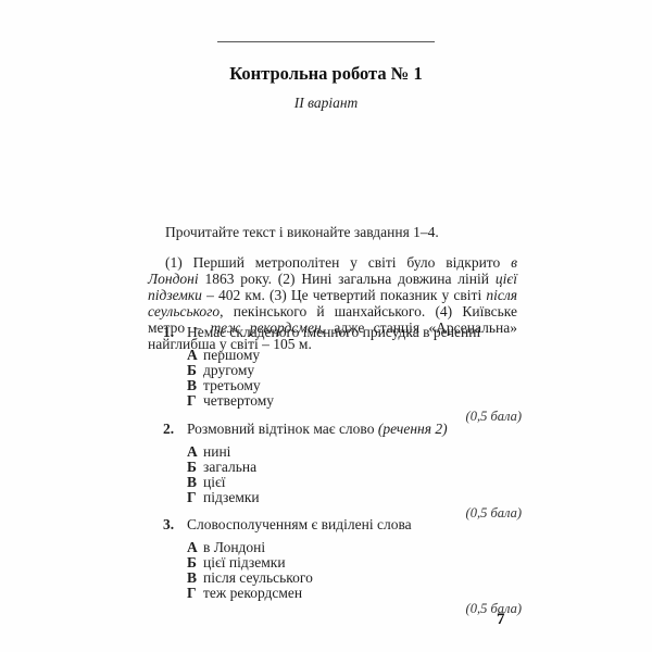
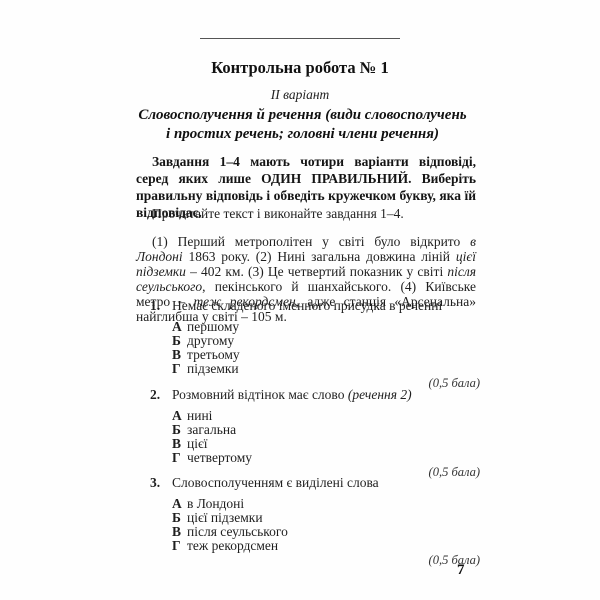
  Контрольна робота № 1
  II варіант
+ Словосполучення й речення (види словосполучень
+ і простих речень; головні члени речення)
+ Завдання 1–4 мають чотири варіанти відповіді, серед яких лише ОДИН ПРАВИЛЬНИЙ. Виберіть правильну відповідь і обведіть кружечком букву, яка їй відповідає.
  Прочитайте текст і виконайте завдання 1–4.
  (1) Перший метрополітен у світі було відкрито в Лондоні 1863 року. (2) Нині загальна довжина ліній цієї підземки – 402 км. (3) Це четвертий показник у світі після сеульського, пекінського й шанхайського. (4) Київське метро – теж рекордсмен, адже станція «Арсенальна» найглибша у світі – 105 м.
  1.
  Немає складеного іменного присудка в реченні
  А
  першому
  Б
  другому
  В
  третьому
  Г
- четвертому
+ підземки
  (0,5 бала)
  2.
  Розмовний відтінок має слово (речення 2)
  А
  нині
  Б
  загальна
  В
  цієї
  Г
- підземки
+ четвертому
  (0,5 бала)
  3.
  Словосполученням є виділені слова
  А
  в Лондоні
  Б
  цієї підземки
  В
  після сеульського
  Г
  теж рекордсмен
  (0,5 бала)
  7
